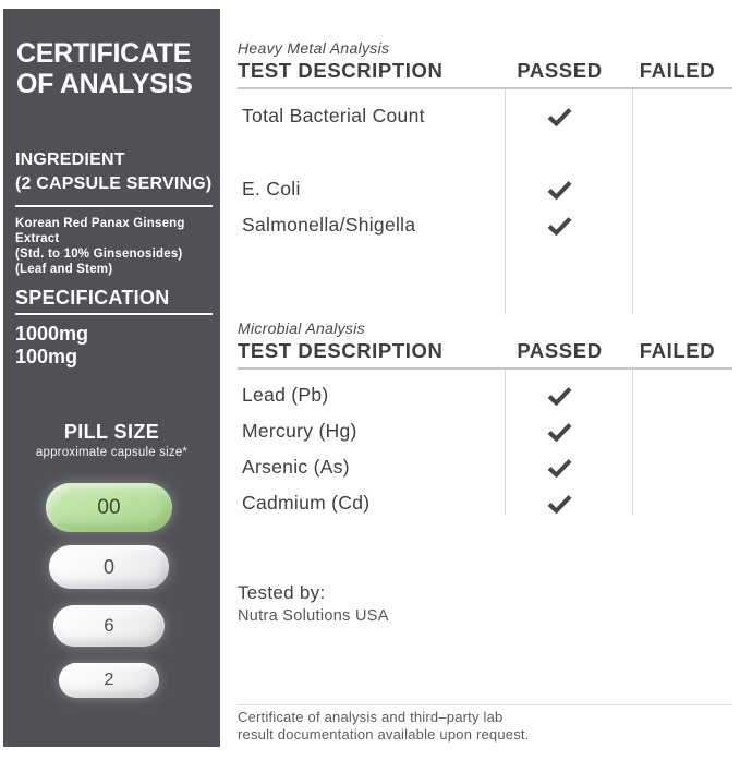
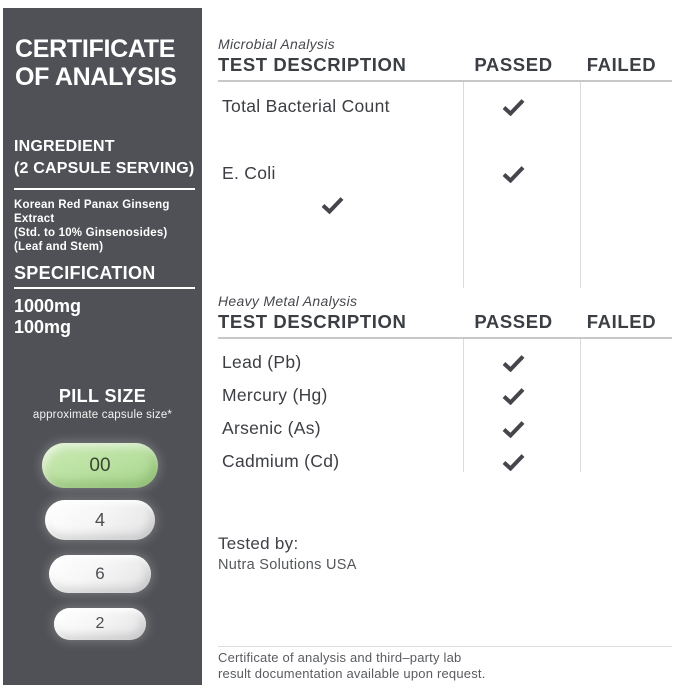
  CERTIFICATE
  OF ANALYSIS
  INGREDIENT
  (2 CAPSULE SERVING)
  Korean Red Panax Ginseng Extract
  (Std. to 10% Ginsenosides)
  (Leaf and Stem)
  SPECIFICATION
  1000mg
  100mg
  PILL SIZE
  approximate capsule size*
  00
- 0
+ 4
  6
  2
- Heavy Metal Analysis
+ Microbial Analysis
  TEST DESCRIPTION
  PASSED
  FAILED
  Total Bacterial Count
  E. Coli
- Salmonella/Shigella
- Microbial Analysis
+ Heavy Metal Analysis
  TEST DESCRIPTION
  PASSED
  FAILED
  Lead (Pb)
  Mercury (Hg)
  Arsenic (As)
  Cadmium (Cd)
  Tested by:
  Nutra Solutions USA
  Certificate of analysis and third–party lab
  result documentation available upon request.
